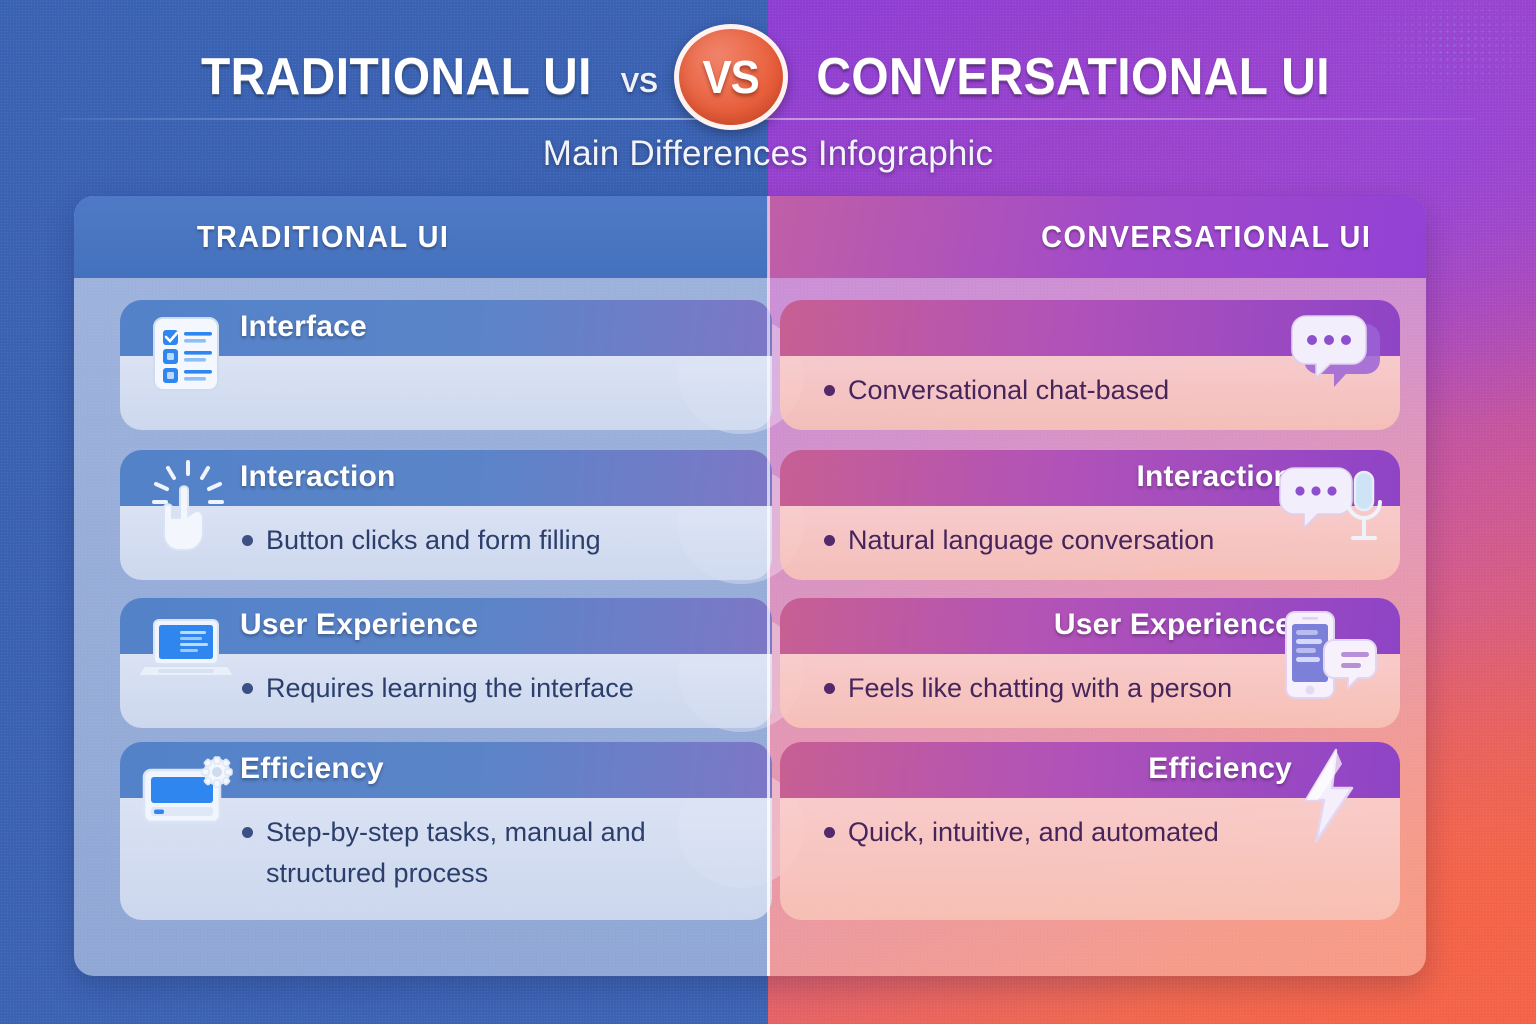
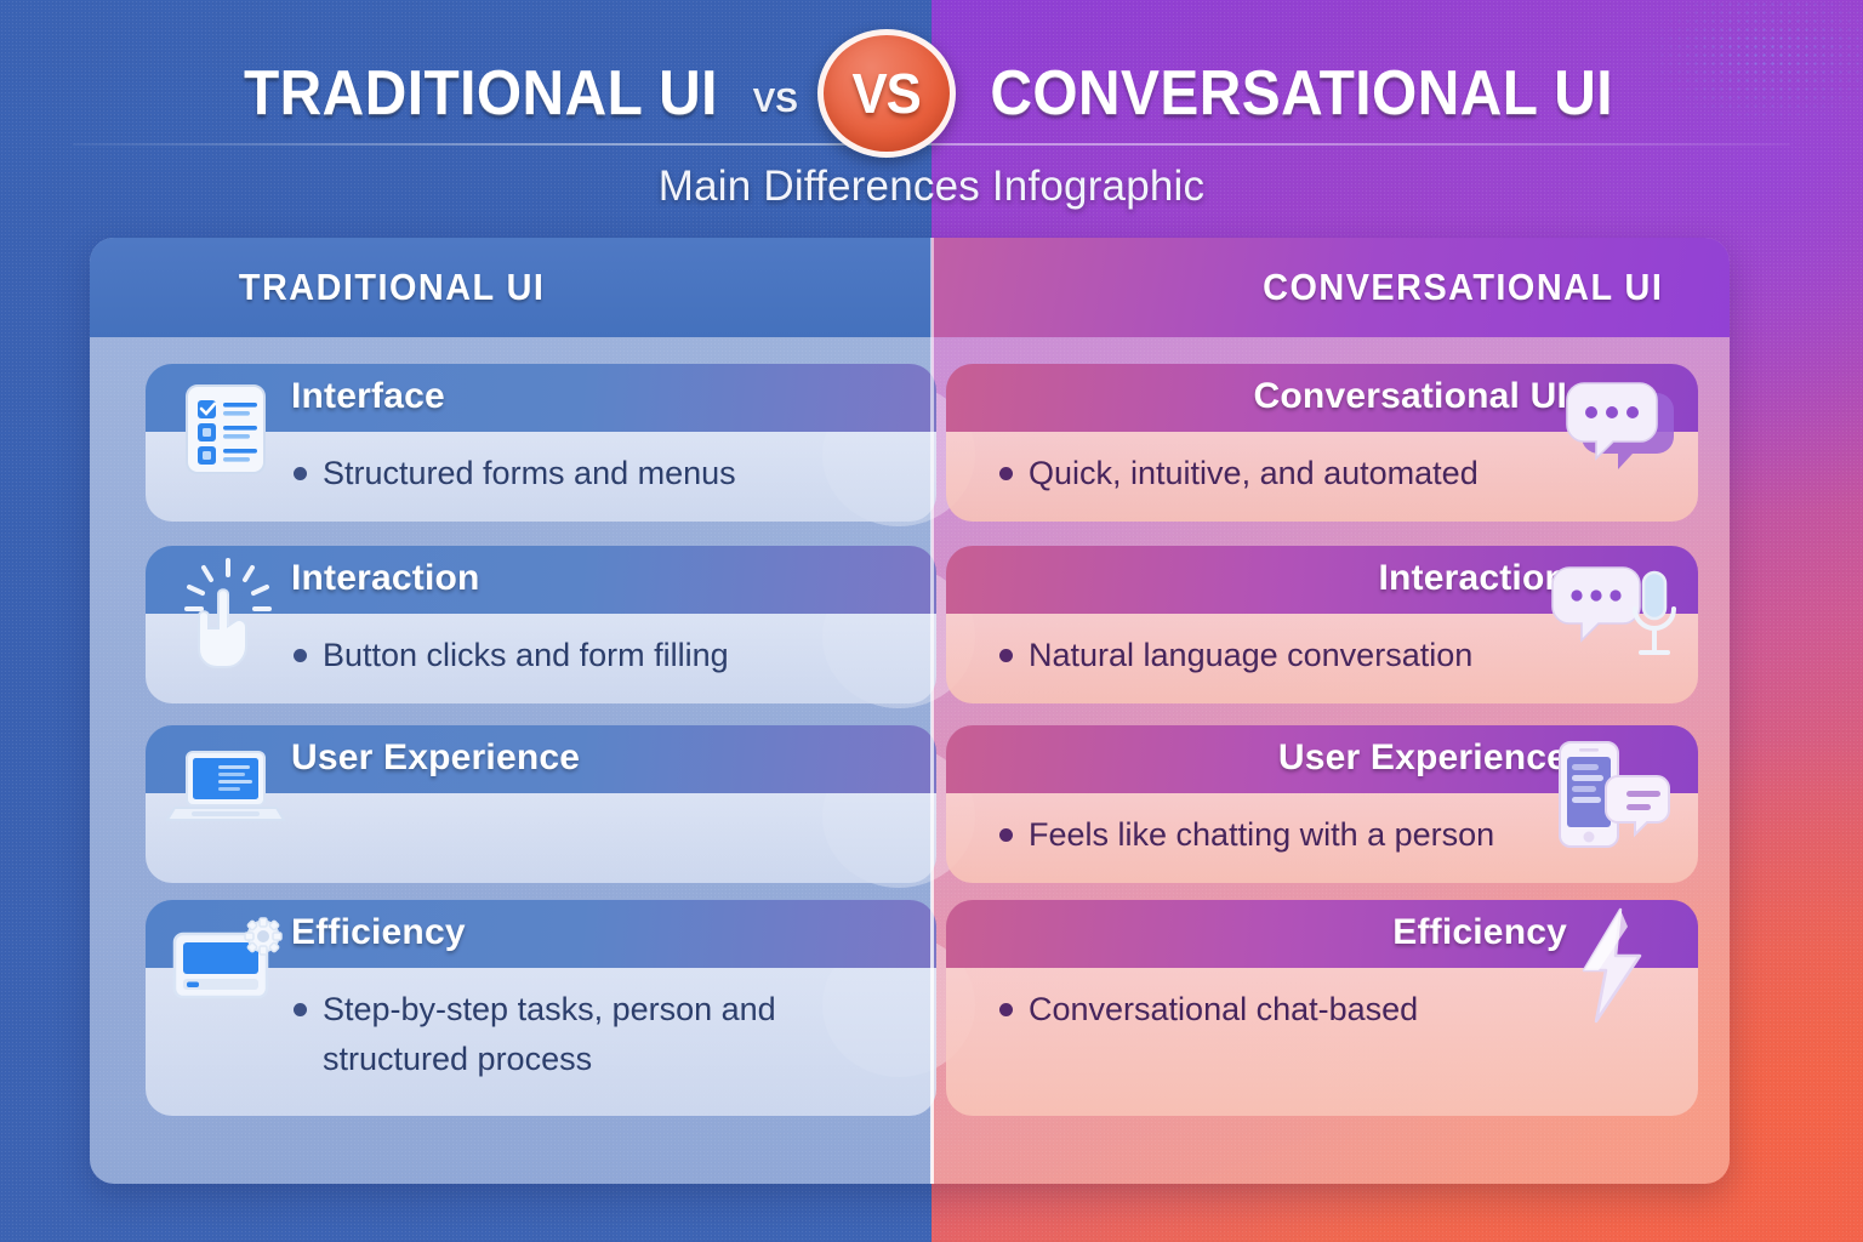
  TRADITIONAL UI
  VS
  VS
  CONVERSATIONAL UI
  Main Differences Infographic
  TRADITIONAL UI
  CONVERSATIONAL UI
  Interface
+ Structured forms and menus
+ Conversational UI
- Conversational chat-based
+ Quick, intuitive, and automated
  Interaction
  Button clicks and form filling
  Interactio
  Natural language conversation
  User Experience
- Requires learning the interface
  User Experience
  Feels like chatting with a person
  Efficiency
- Step-by-step tasks, manual and structured process
+ Step-by-step tasks, person and structured process
  Efficiency
- Quick, intuitive, and automated
+ Conversational chat-based
